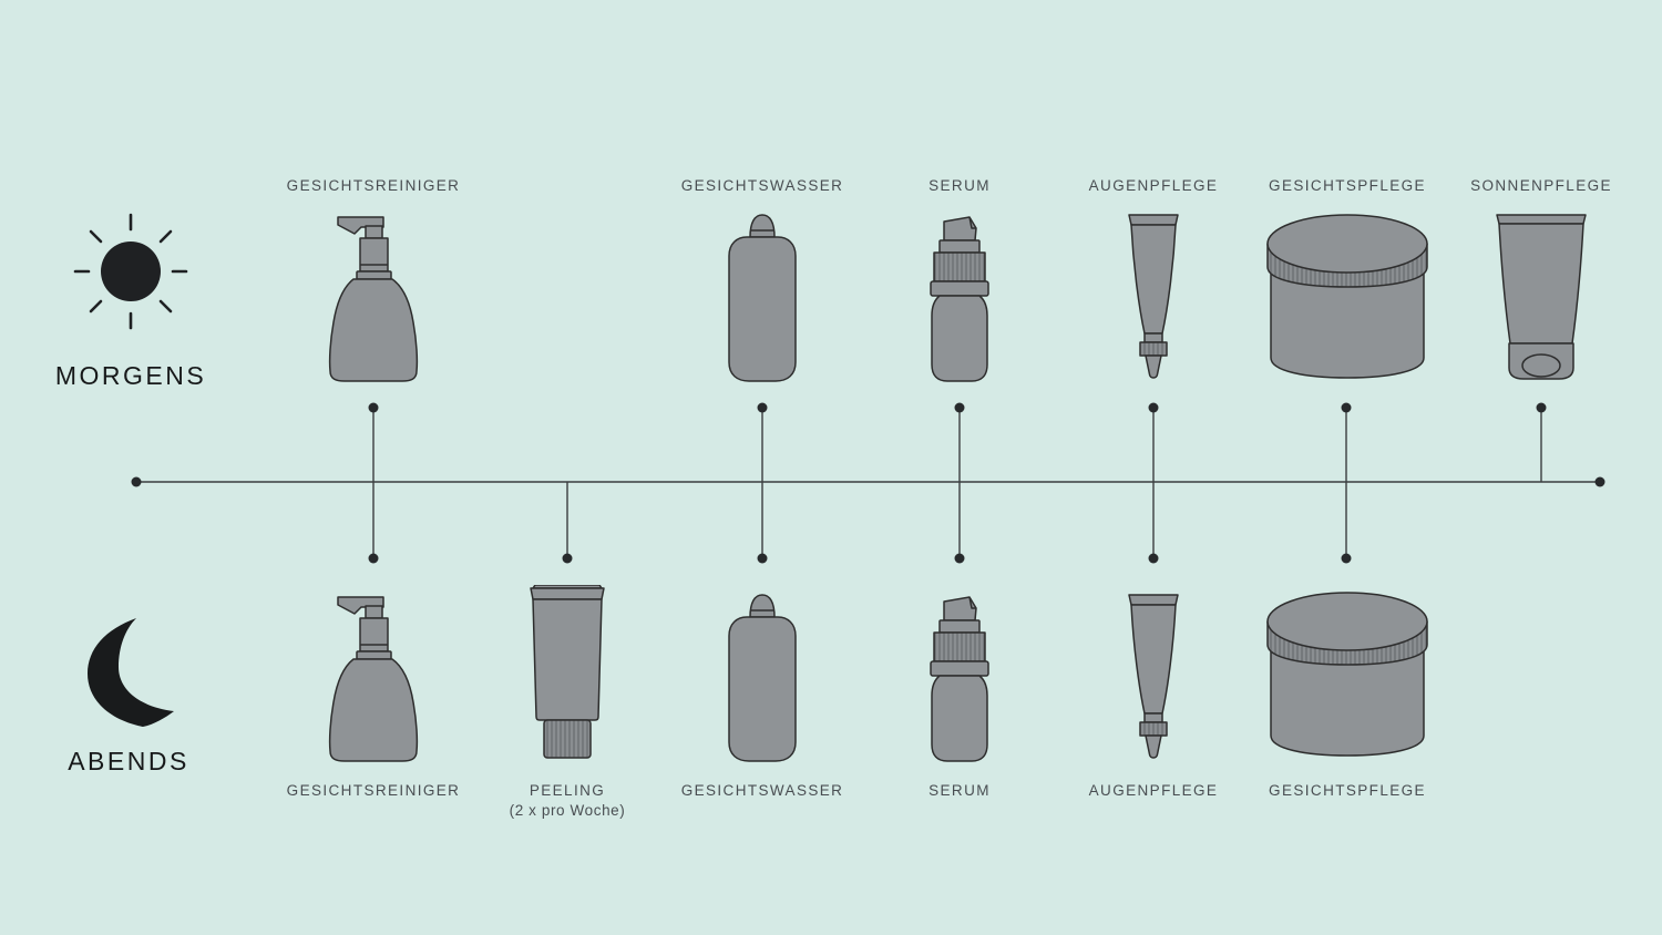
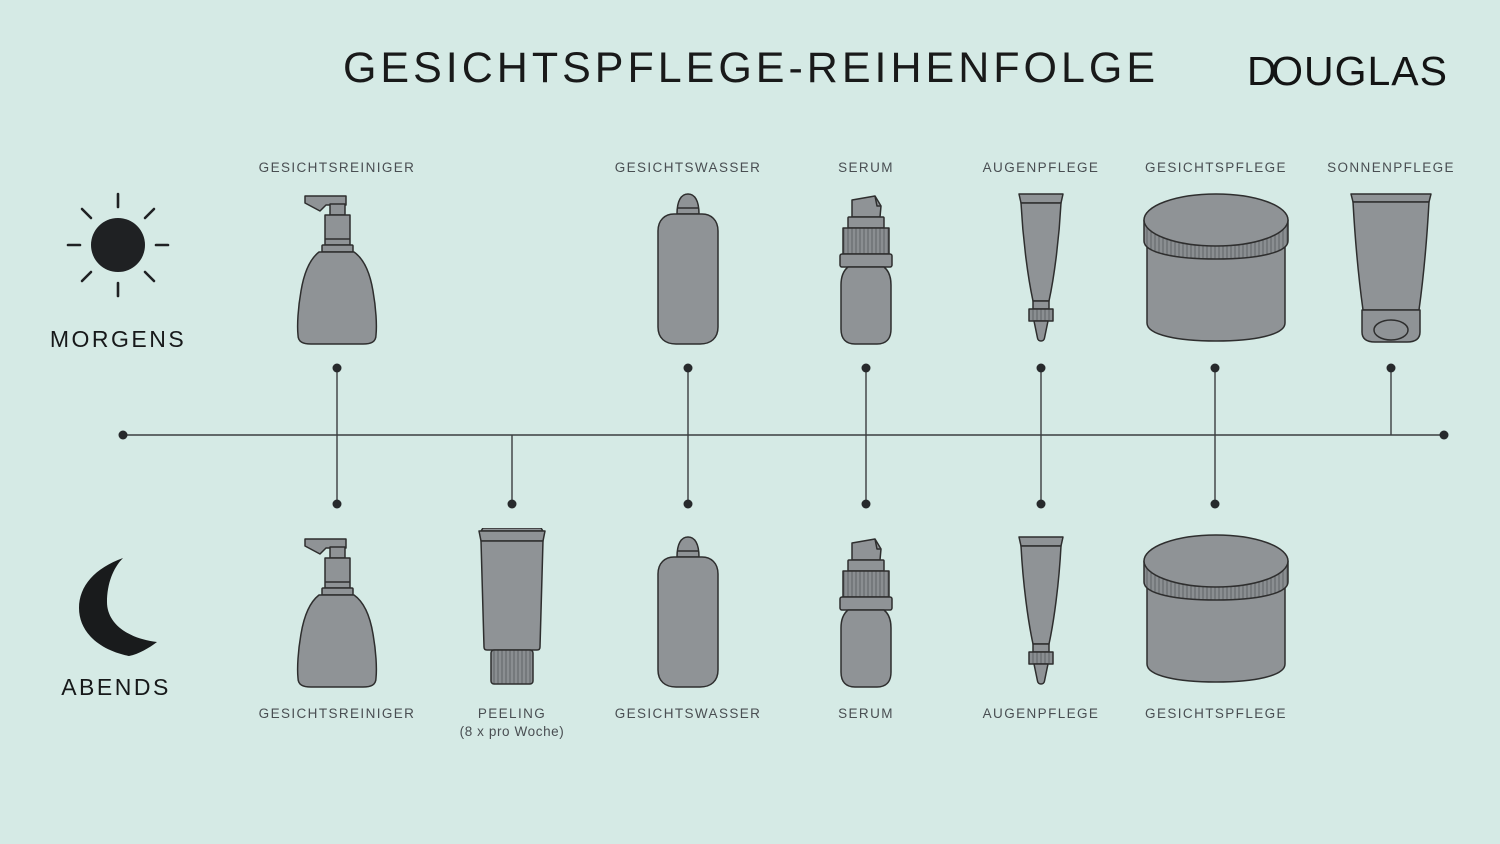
+ GESICHTSPFLEGE-REIHENFOLGE
+ DOUGLAS
  MORGENS
  ABENDS
  GESICHTSREINIGER
  GESICHTSWASSER
  SERUM
  AUGENPFLEGE
  GESICHTSPFLEGE
  SONNENPFLEGE
  GESICHTSREINIGER
  PEELING
- (2 x pro Woche)
+ (8 x pro Woche)
  GESICHTSWASSER
  SERUM
  AUGENPFLEGE
  GESICHTSPFLEGE
